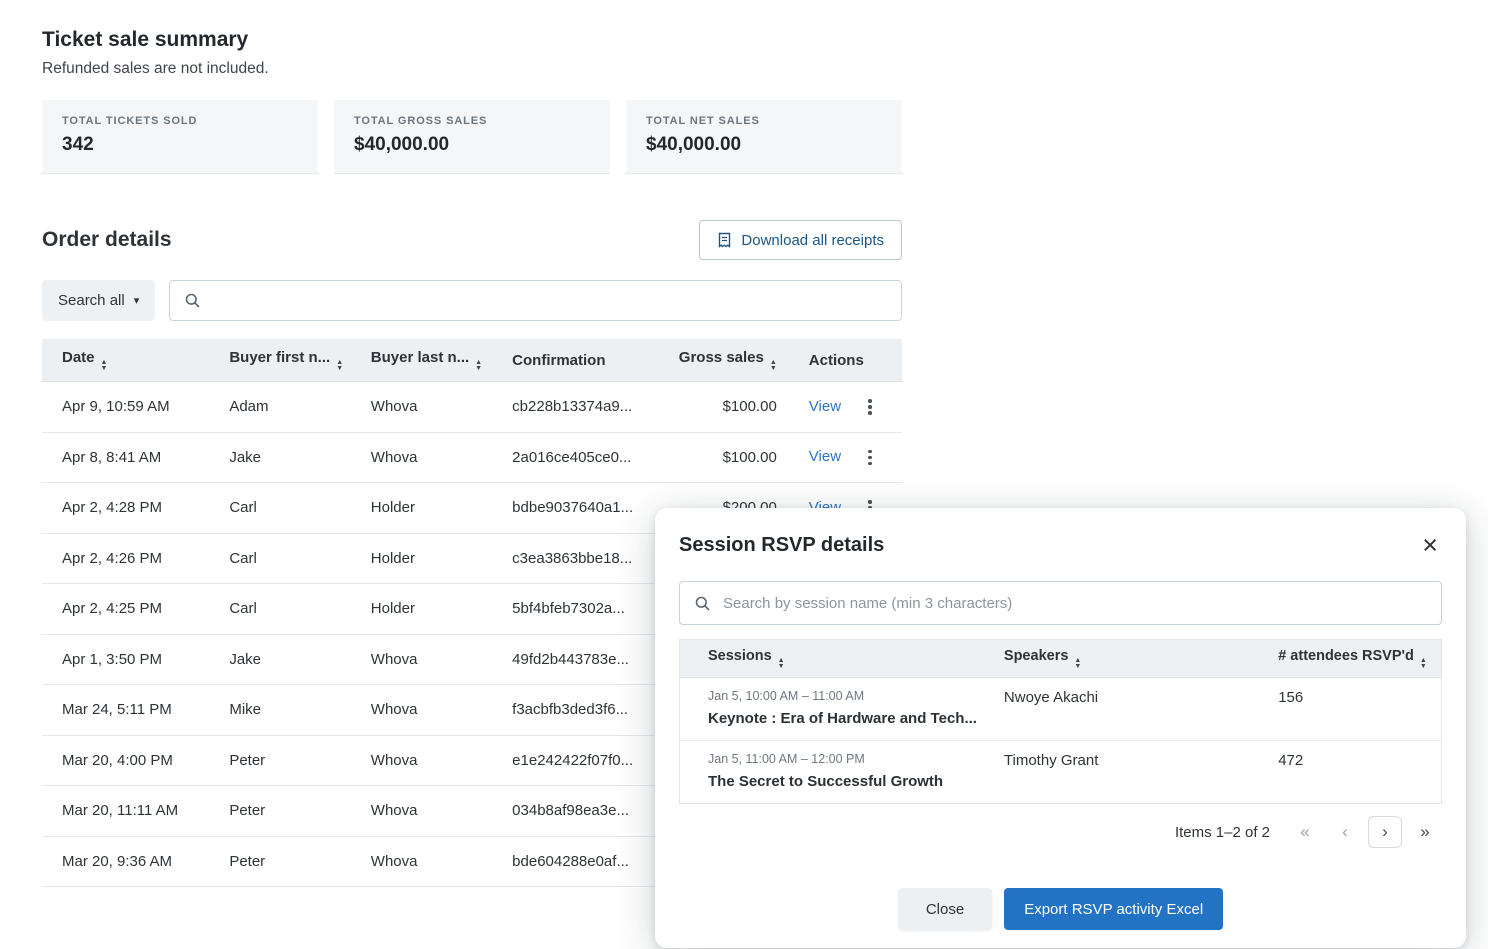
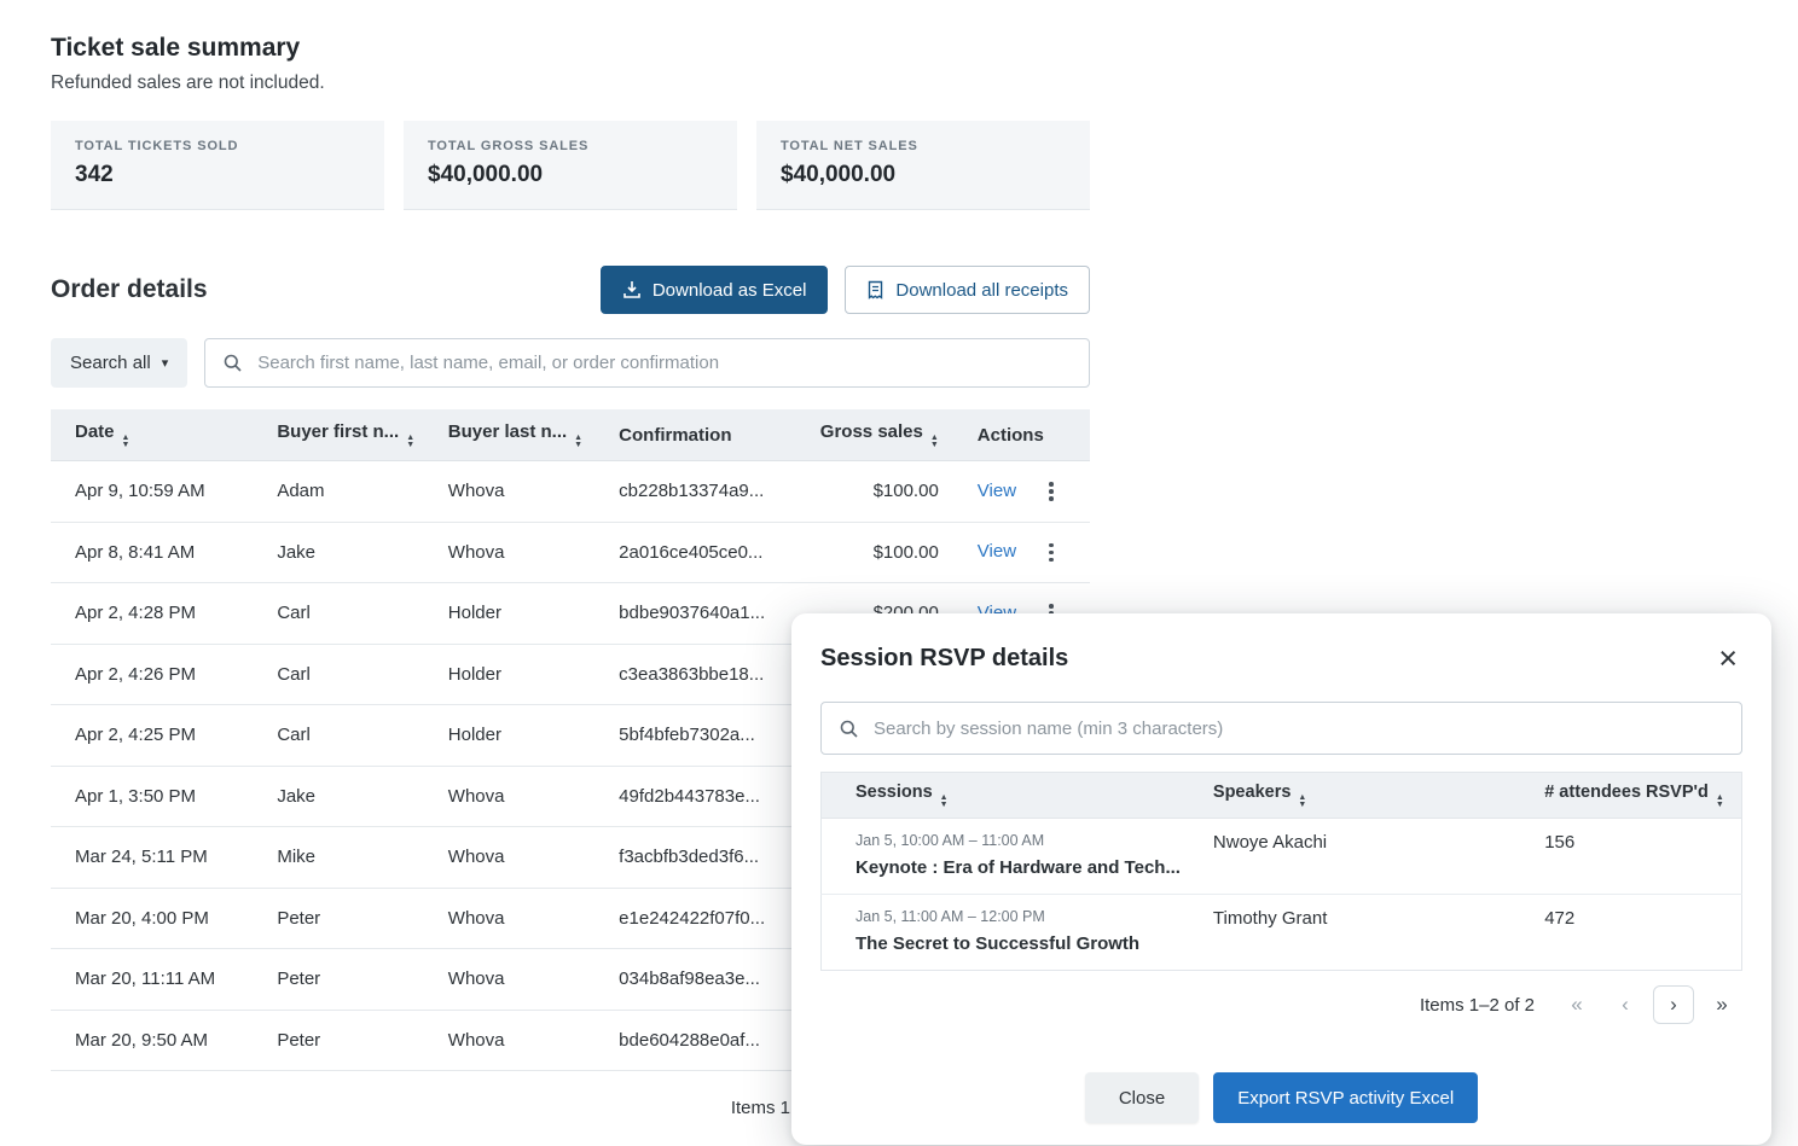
  Ticket sale summary
  Refunded sales are not included.
  TOTAL TICKETS SOLD
  342
  TOTAL GROSS SALES
  $40,000.00
  TOTAL NET SALES
  $40,000.00
  Order details
+ Download as Excel
  Download all receipts
  Search all
  ▾
+ Search first name, last name, email, or order confirmation
  Date	Buyer first n...	Buyer last n...	Confirmation	Gross sales	Actions
  Apr 9, 10:59 AM	Adam	Whova	cb228b13374a9...	$100.00	View
  Apr 8, 8:41 AM	Jake	Whova	2a016ce405ce0...	$100.00	View
  Apr 2, 4:28 PM	Carl	Holder	bdbe9037640a1...
  Apr 2, 4:26 PM	Carl	Holder	c3ea3863bbe18...
  Apr 2, 4:25 PM	Carl	Holder	5bf4bfeb7302a...
  Apr 1, 3:50 PM	Jake	Whova	49fd2b443783e...
  Mar 24, 5:11 PM	Mike	Whova	f3acbfb3ded3f6...
  Mar 20, 4:00 PM	Peter	Whova	e1e242422f07f0...
  Mar 20, 11:11 AM	Peter	Whova	034b8af98ea3e...
- Mar 20, 9:36 AM	Peter	Whova	bde604288e0af...
+ Mar 20, 9:50 AM	Peter	Whova	bde604288e0af...
+ Items 1
  Session RSVP details
  ×
  Search by session name (min 3 characters)
  Sessions	Speakers	# attendees RSVP'd
  Jan 5, 10:00 AM – 11:00 AM Keynote : Era of Hardware and Tech...	Nwoye Akachi	156
  Jan 5, 11:00 AM – 12:00 PM The Secret to Successful Growth	Timothy Grant	472
  Items 1–2 of 2
  «
  ‹
  ›
  »
  Close
  Export RSVP activity Excel
